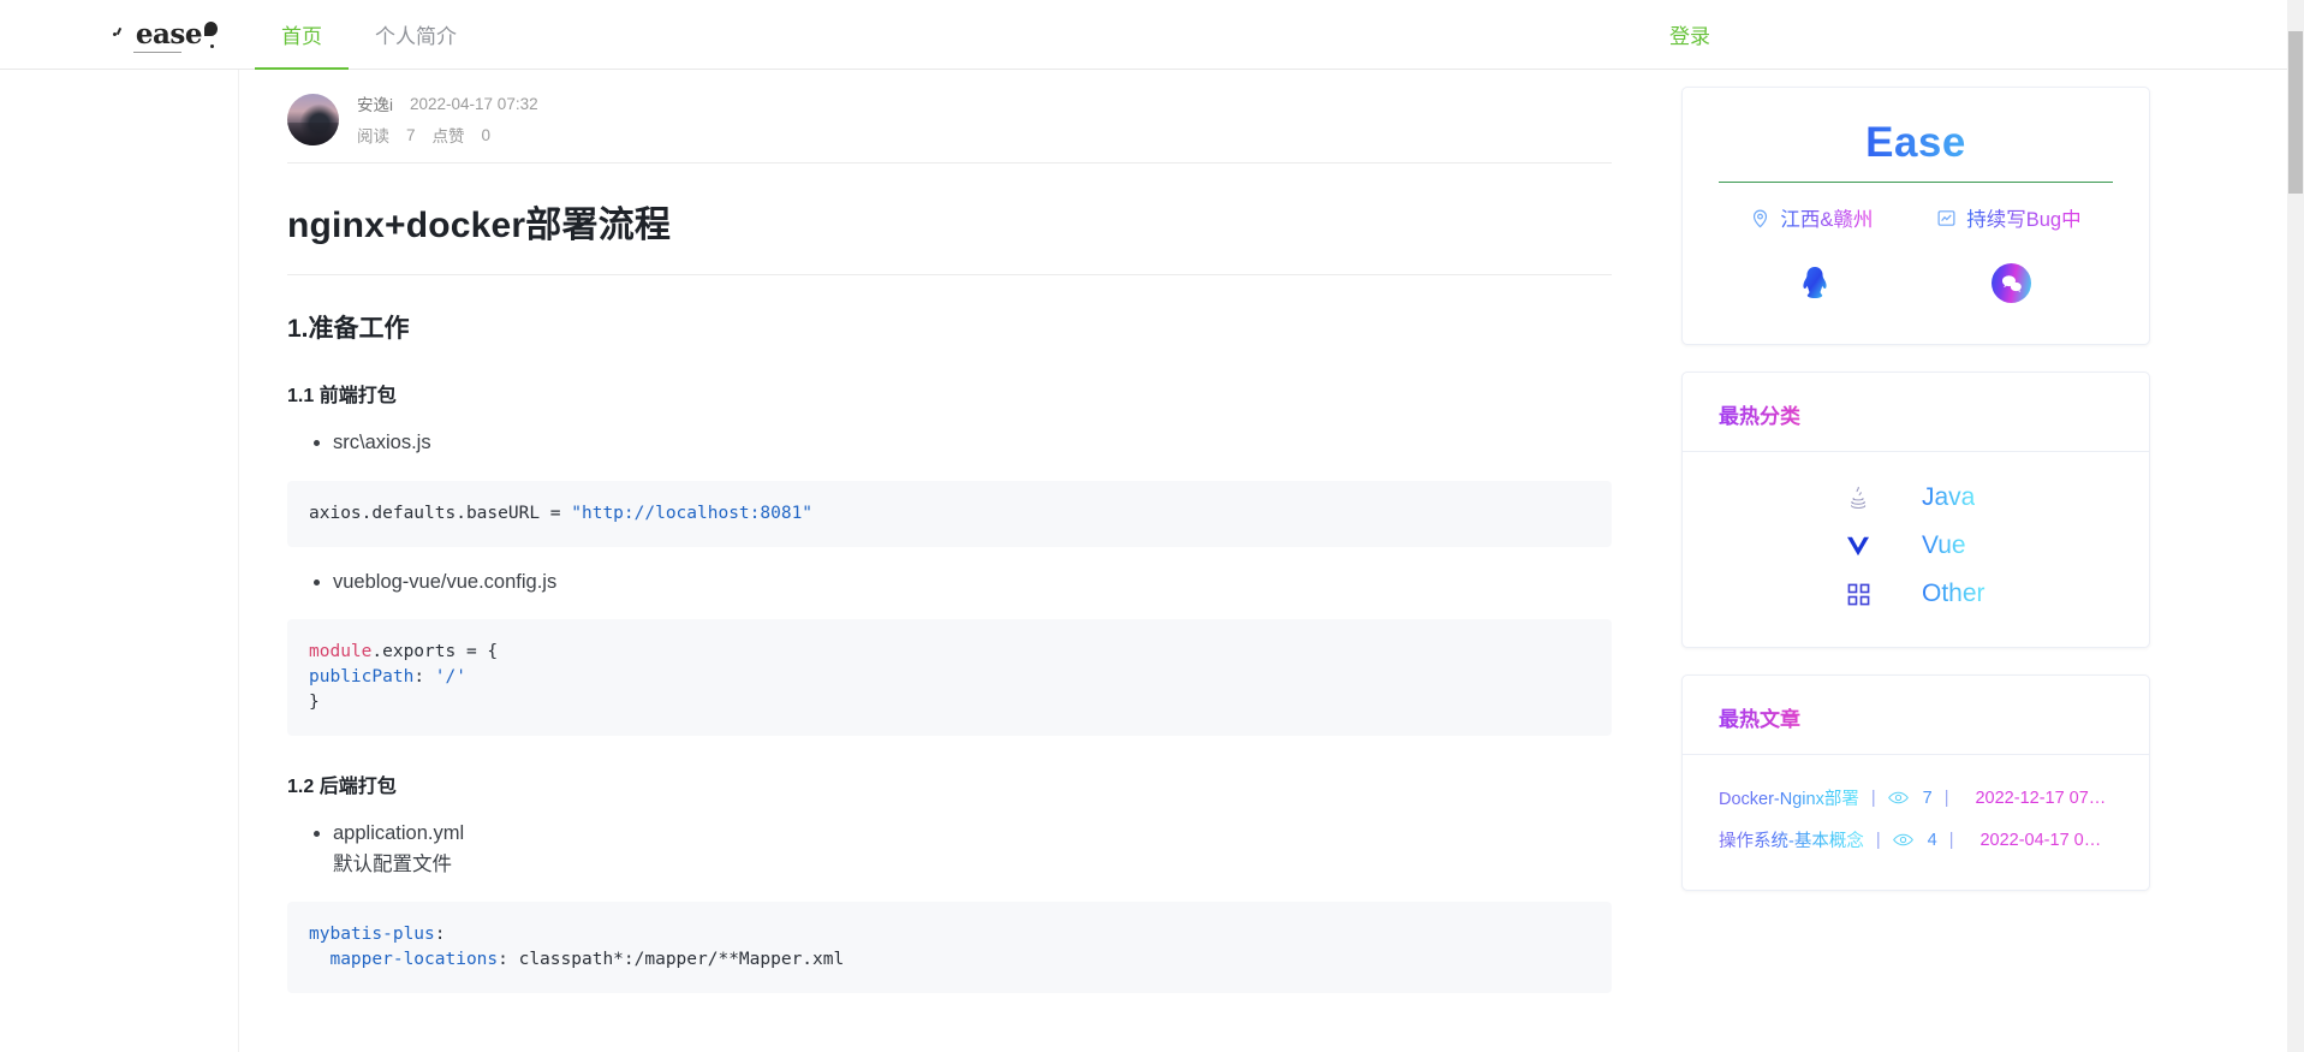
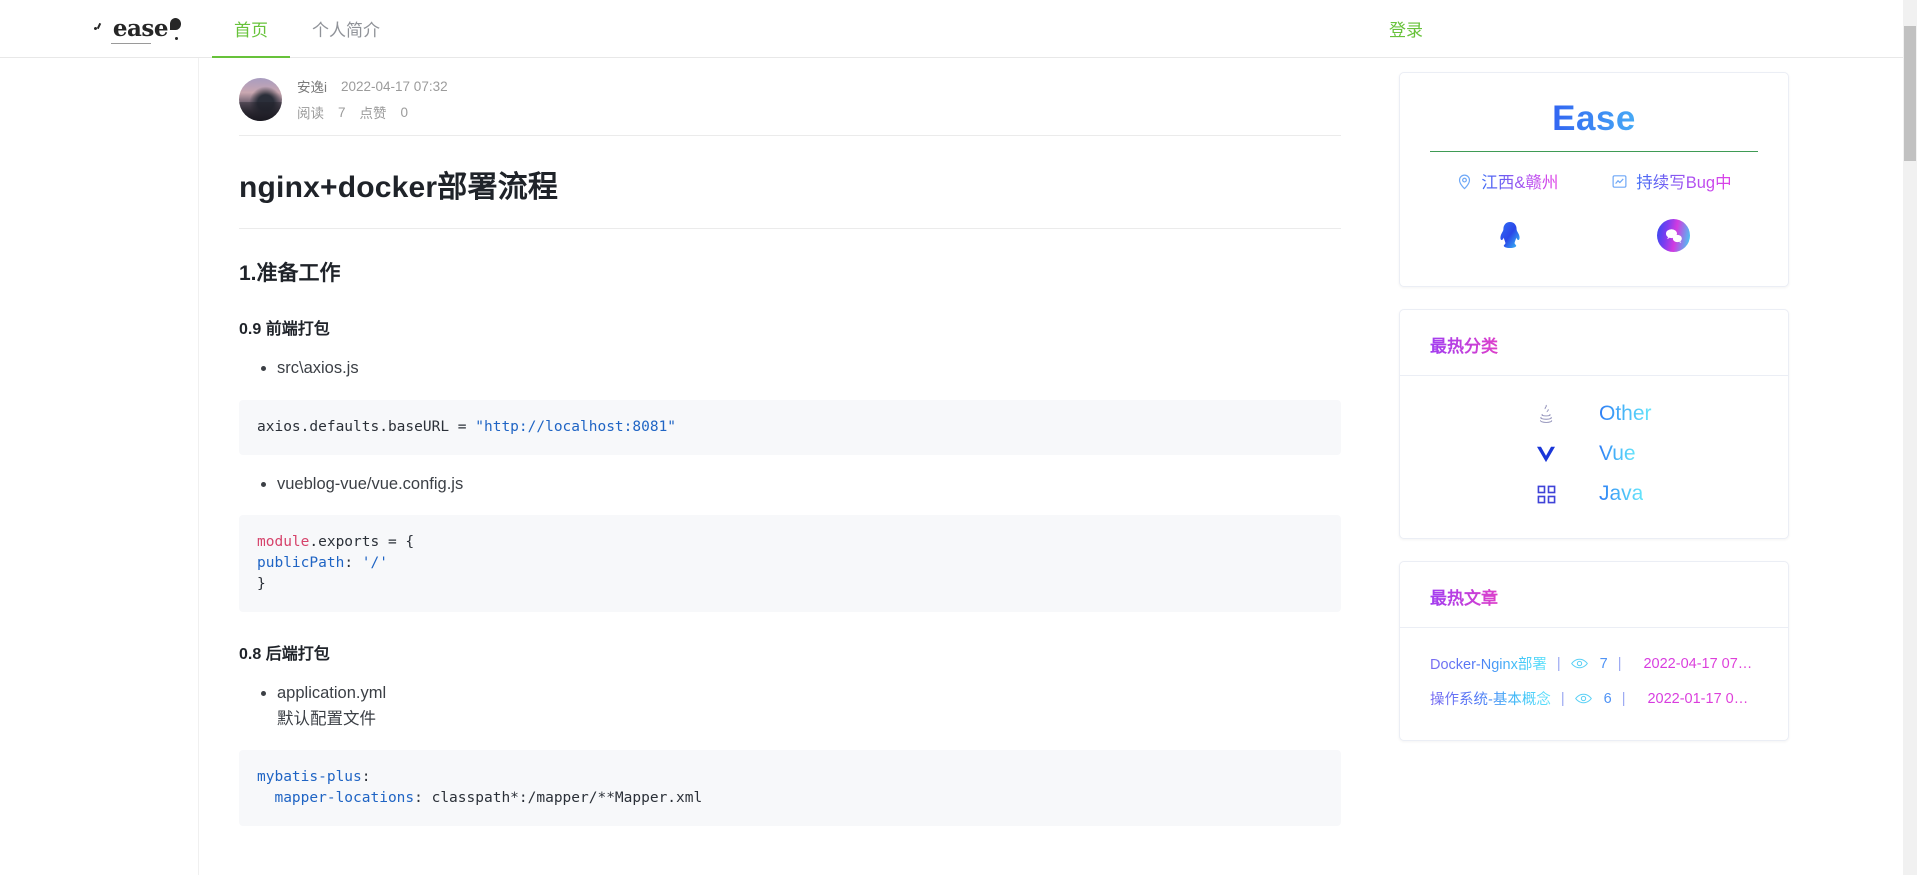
  ease
  首页
  个人简介
  登录
  安逸i
  2022-04-17 07:32
  阅读
  7
  点赞
  0
  nginx+docker部署流程
  1.准备工作
- 1.1 前端打包
+ 0.9 前端打包
  src\axios.js
  axios.defaults.baseURL = "http://localhost:8081"
  vueblog-vue/vue.config.js
  module.exports = { publicPath: '/' }
- 1.2 后端打包
+ 0.8 后端打包
  application.yml
  默认配置文件
  mybatis-plus: mapper-locations: classpath*:/mapper/**Mapper.xml
  Ease
  江西&赣州
  持续写Bug中
  最热分类
- Java
+ Other
  Vue
- Other
+ Java
  最热文章
  Docker-Nginx部署
  |
  7
  |
- 2022-12-17 07…
+ 2022-04-17 07…
  操作系统-基本概念
  |
- 4
+ 6
  |
- 2022-04-17 0…
+ 2022-01-17 0…
